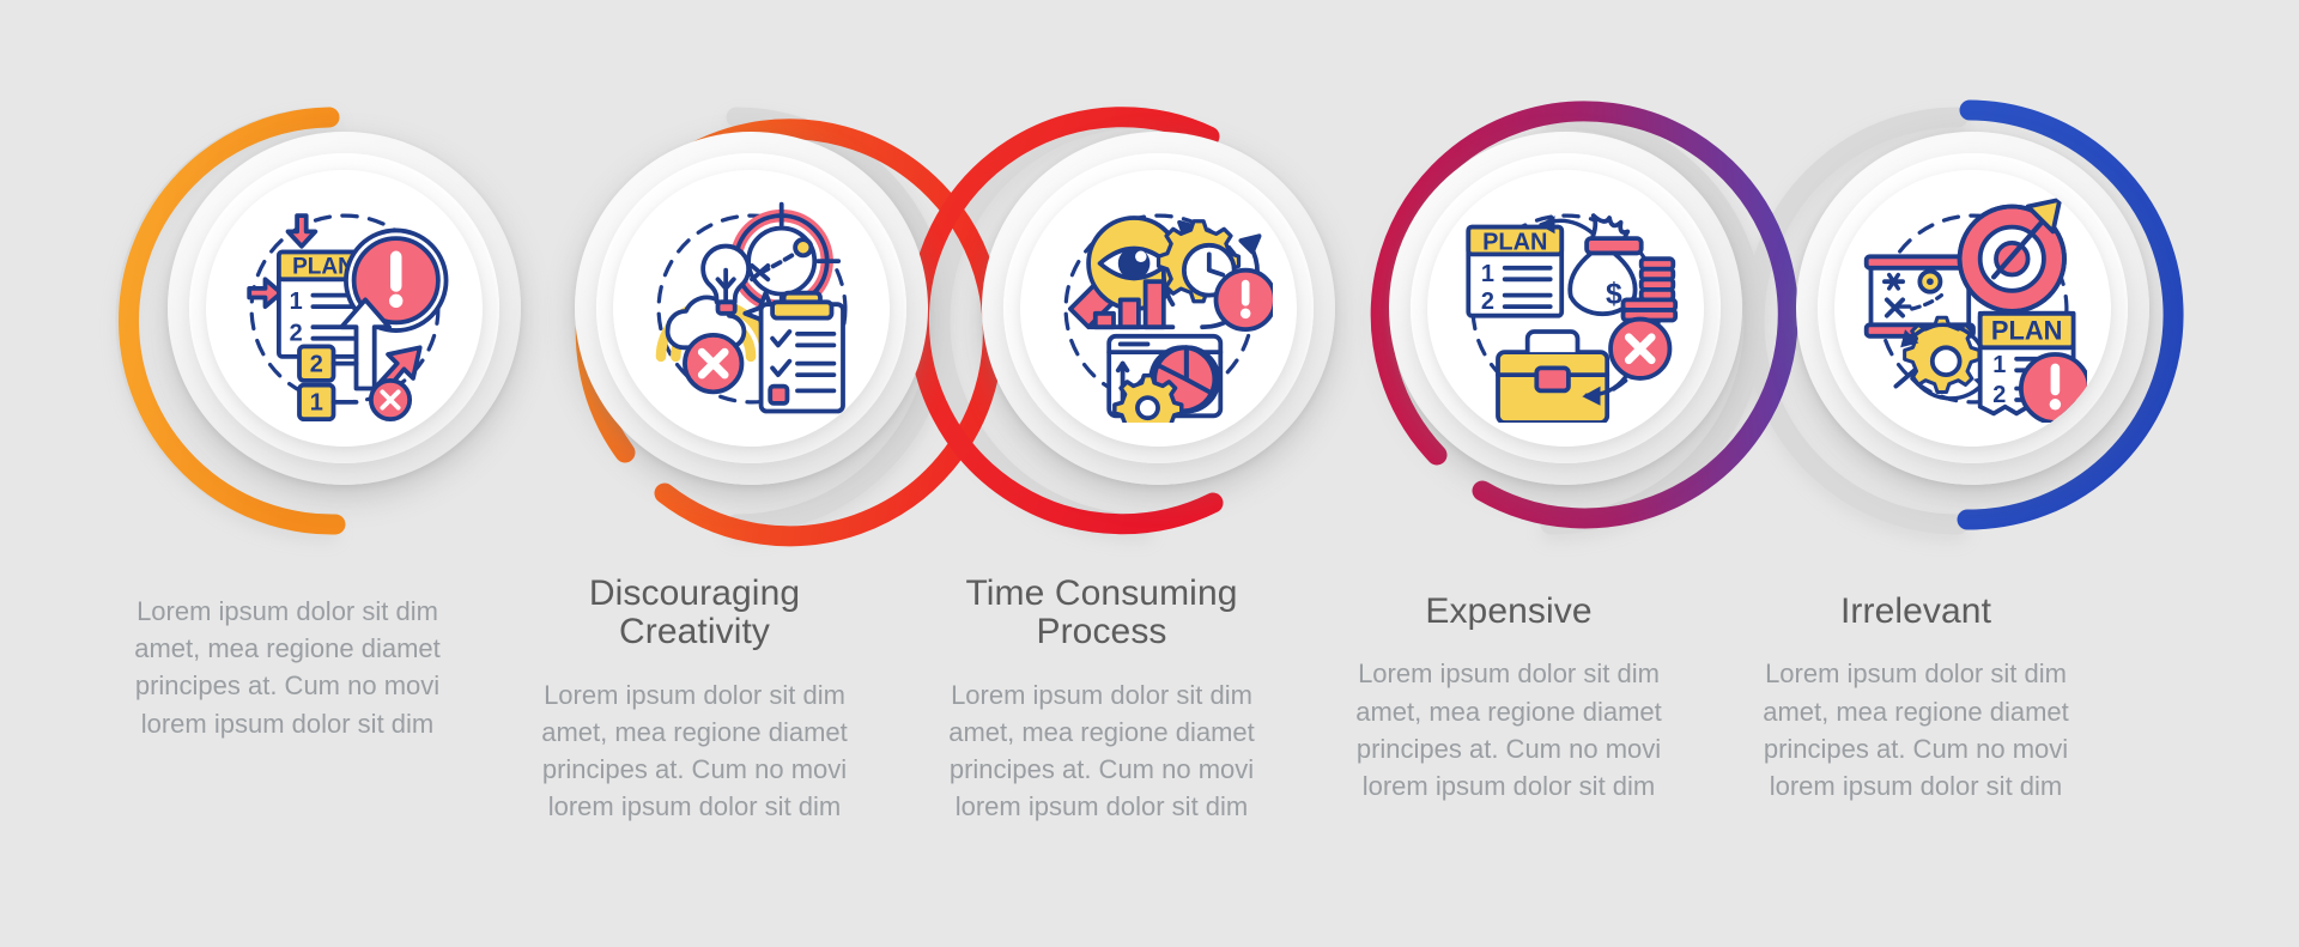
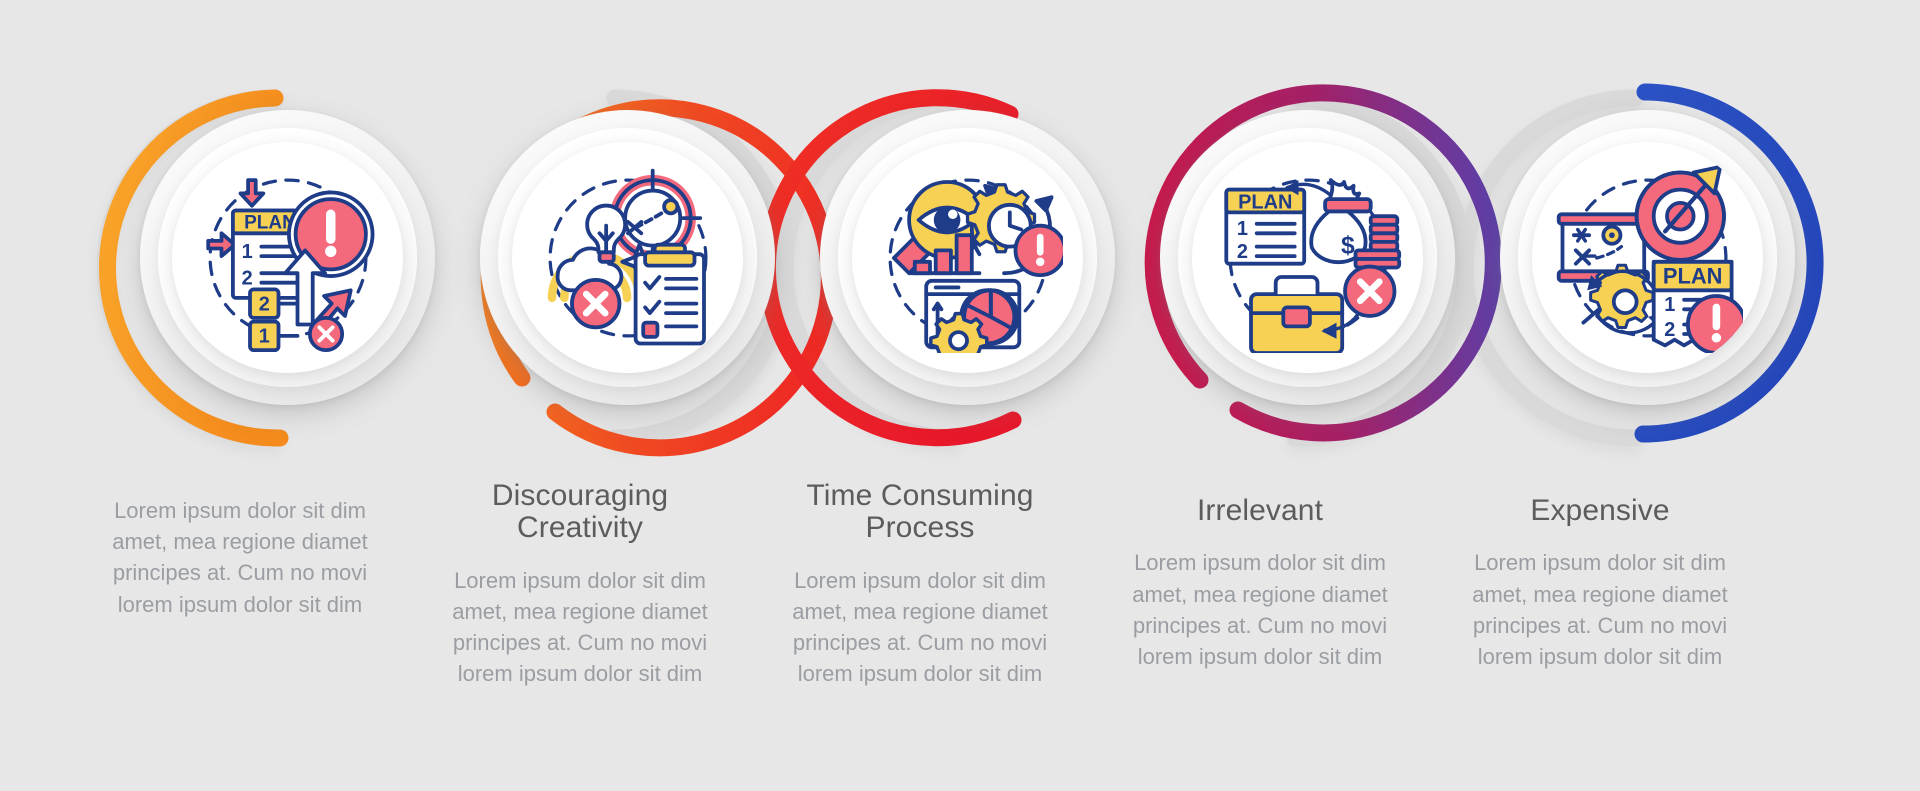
  PLA
  1
  2
  2
  1
  Lorem ipsum dolor sit dim amet, mea regione diamet principes at. Cum no movi lorem ipsum dolor sit dim
  Discouraging
  Creativity
  Lorem ipsum dolor sit dim amet, mea regione diamet principes at. Cum no movi lorem ipsum dolor sit dim
  Time Consuming
  Process
  Lorem ipsum dolor sit dim amet, mea regione diamet principes at. Cum no movi lorem ipsum dolor sit dim
  PLAN
  1
  2
  $
- Expensive
+ Irrelevant
  Lorem ipsum dolor sit dim amet, mea regione diamet principes at. Cum no movi lorem ipsum dolor sit dim
  PLAN
  1
  2
- Irrelevant
+ Expensive
  Lorem ipsum dolor sit dim amet, mea regione diamet principes at. Cum no movi lorem ipsum dolor sit dim
